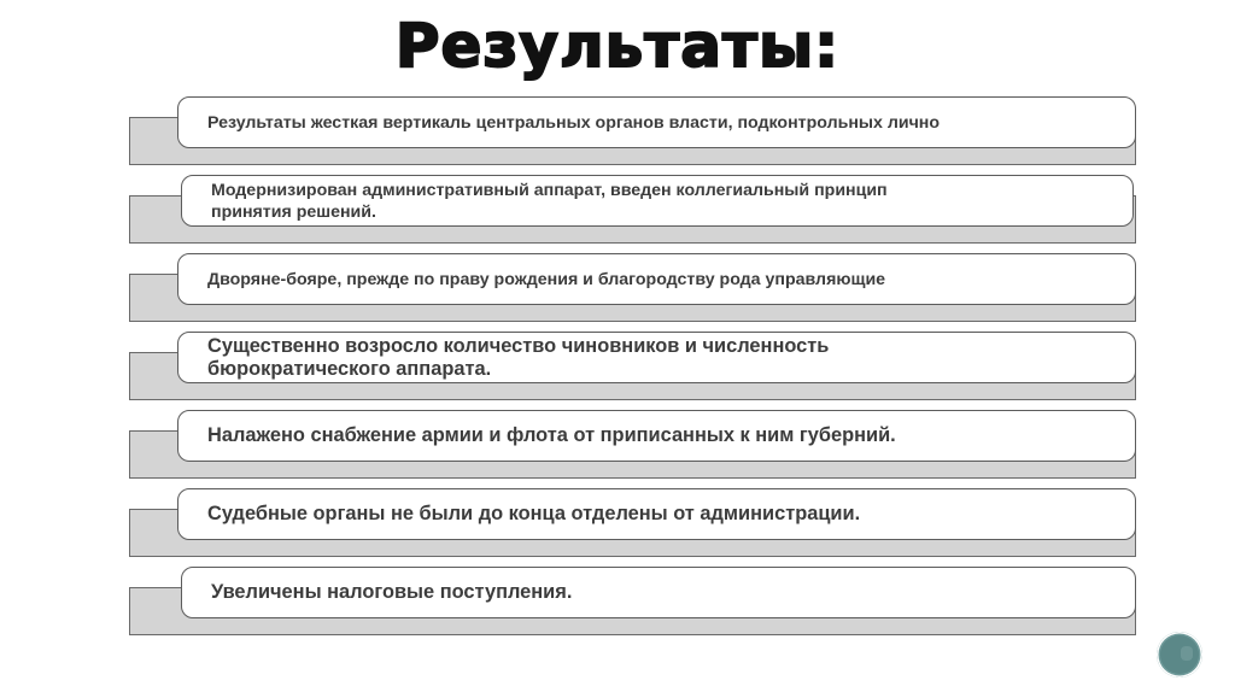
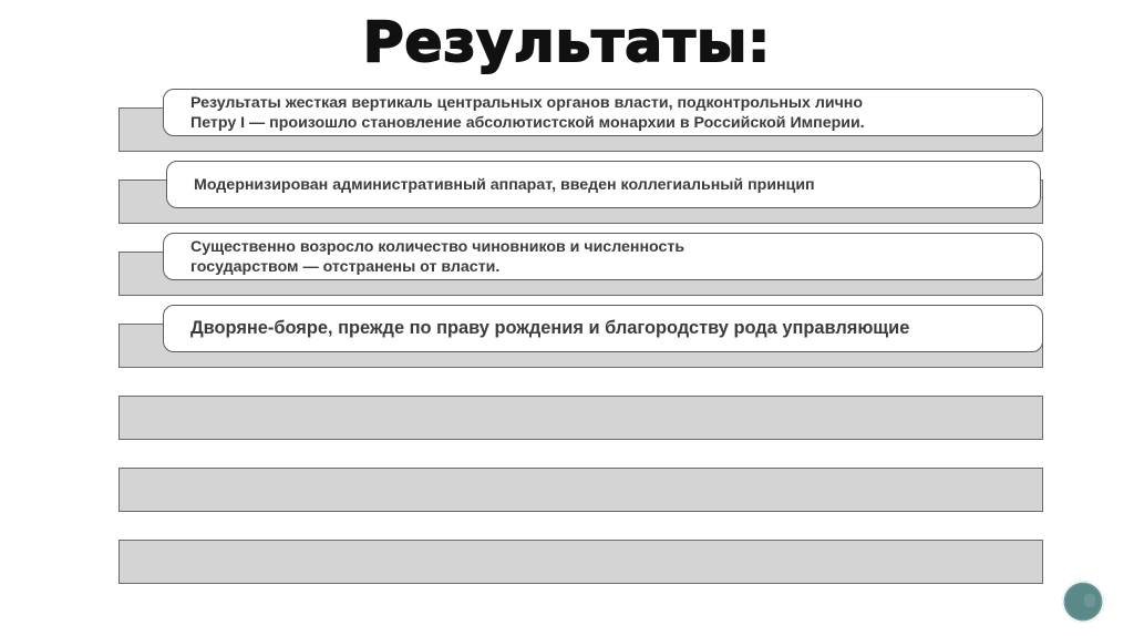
  Результаты:
  Результаты жесткая вертикаль центральных органов власти, подконтрольных лично
+ Петру I — произошло становление абсолютистской монархии в Российской Империи.
  Модернизирован административный аппарат, введен коллегиальный принцип
- принятия решений.
- Дворяне-бояре, прежде по праву рождения и благородству рода управляющие
+ Существенно возросло количество чиновников и численность
+ государством — отстранены от власти.
- Существенно возросло количество чиновников и численность
+ Дворяне-бояре, прежде по праву рождения и благородству рода управляющие
- бюрократического аппарата.
- Налажено снабжение армии и флота от приписанных к ним губерний.
- Судебные органы не были до конца отделены от администрации.
- Увеличены налоговые поступления.
